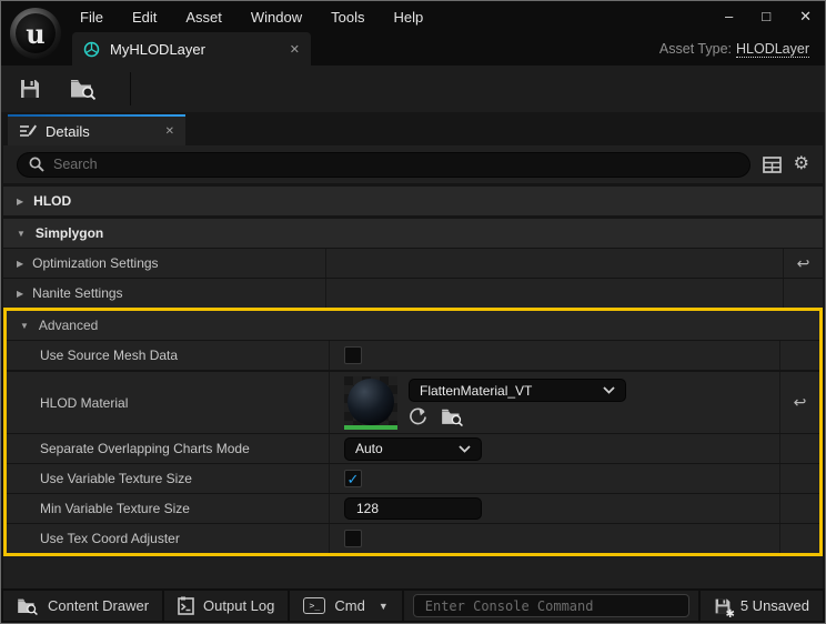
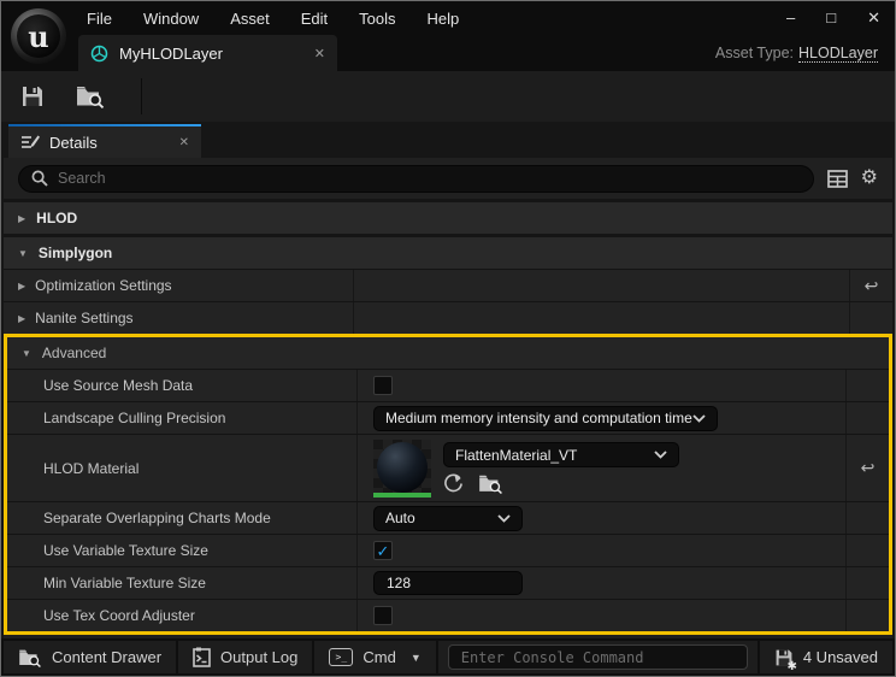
  u
  File
- Edit
+ Window
  Asset
- Window
+ Edit
  Tools
  Help
  –
  □
  ✕
  MyHLODLayer
  ✕
  Asset Type: HLODLayer
  Details
  ✕
  Search
  ⚙
  ▶
  HLOD
  ▼
  Simplygon
  ▶
  Optimization Settings
  ↩
  ▶
  Nanite Settings
  ▼
  Advanced
  Use Source Mesh Data
+ Landscape Culling Precision
+ Medium memory intensity and computation time
  HLOD Material
  FlattenMaterial_VT
  ↩
  Separate Overlapping Charts Mode
  Auto
  Use Variable Texture Size
  ✓
  Min Variable Texture Size
  128
  Use Tex Coord Adjuster
  Content Drawer
  Output Log
  >_
  Cmd
  ▼
  Enter Console Command
  ✱
- 5 Unsaved
+ 4 Unsaved
